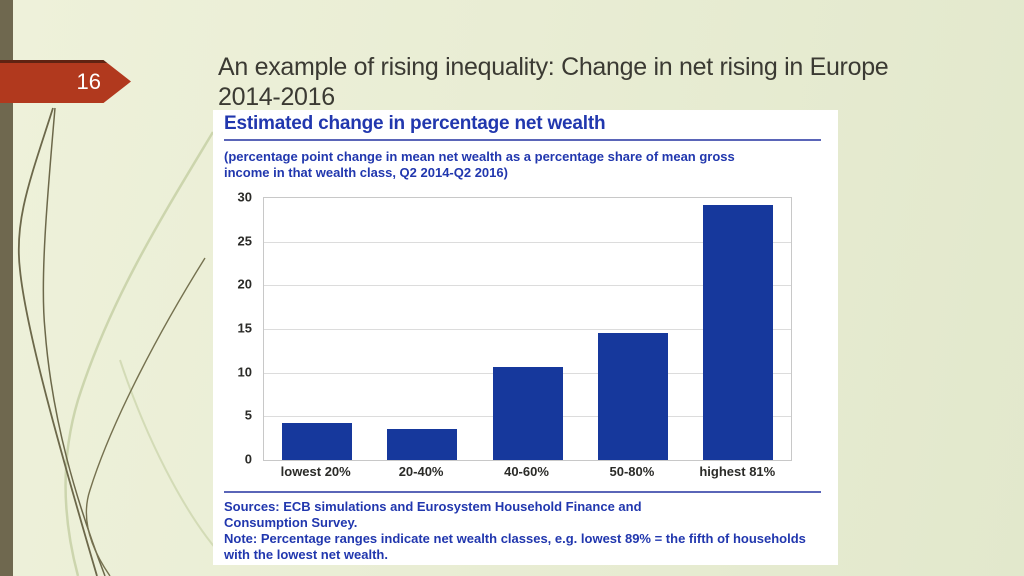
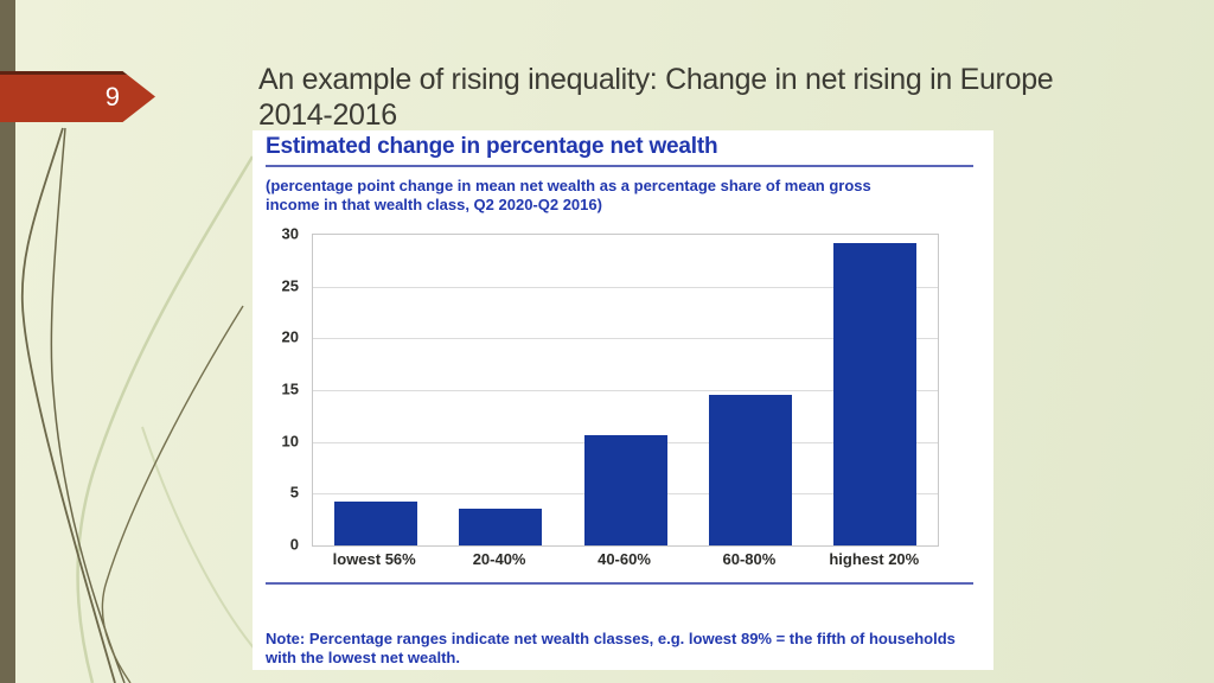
- 16
+ 9
  An example of rising inequality: Change in net rising in Europe 2014-2016
  Estimated change in percentage net wealth
- (percentage point change in mean net wealth as a percentage share of mean gross income in that wealth class, Q2 2014-Q2 2016)
+ (percentage point change in mean net wealth as a percentage share of mean gross income in that wealth class, Q2 2020-Q2 2016)
  0
  5
  10
  15
  20
  25
  30
- lowest 20%
+ lowest 56%
  20-40%
  40-60%
- 50-80%
+ 60-80%
- highest 81%
+ highest 20%
- Sources: ECB simulations and Eurosystem Household Finance and Consumption Survey.
  Note: Percentage ranges indicate net wealth classes, e.g. lowest 89% = the fifth of households with the lowest net wealth.
